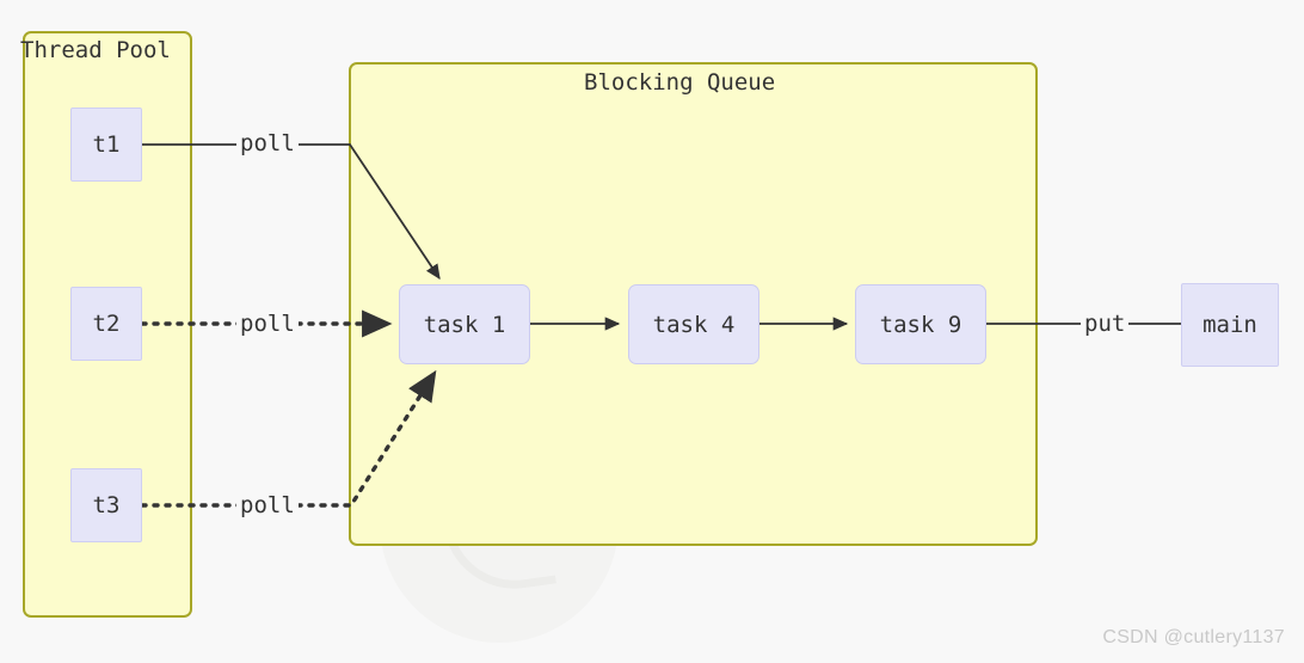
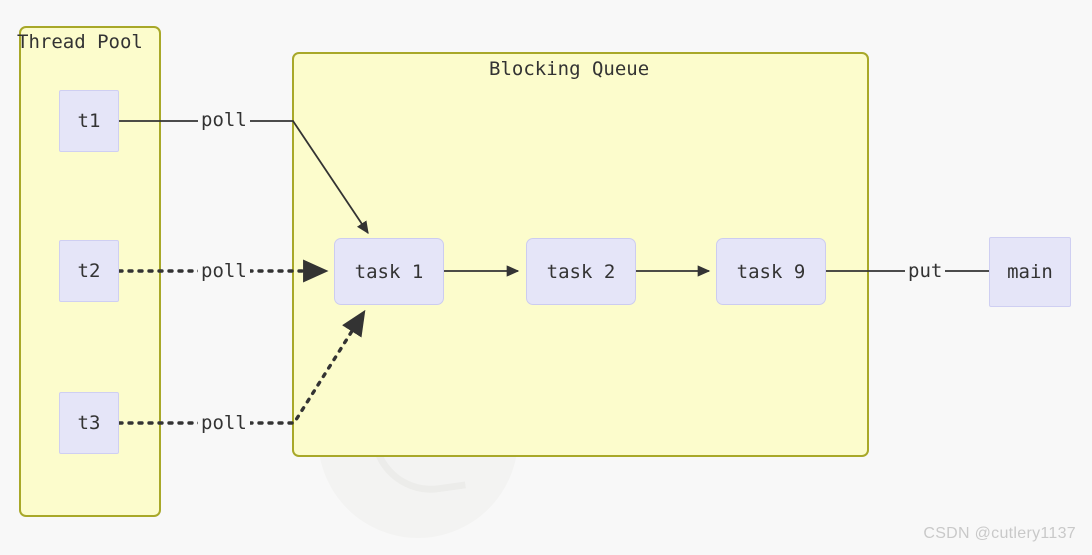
  Thread Pool
  Blocking Queue
  t1
  t2
  t3
  task 1
- task 4
+ task 2
  task 9
  main
  poll
  poll
  poll
  put
  CSDN @cutlery1137
